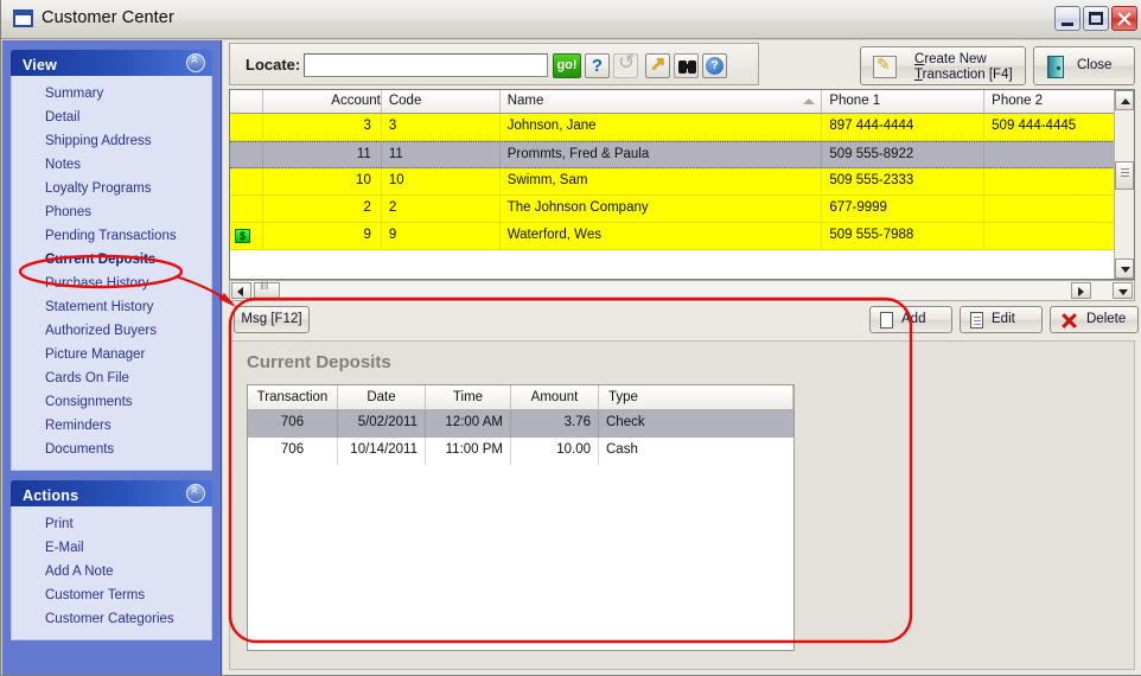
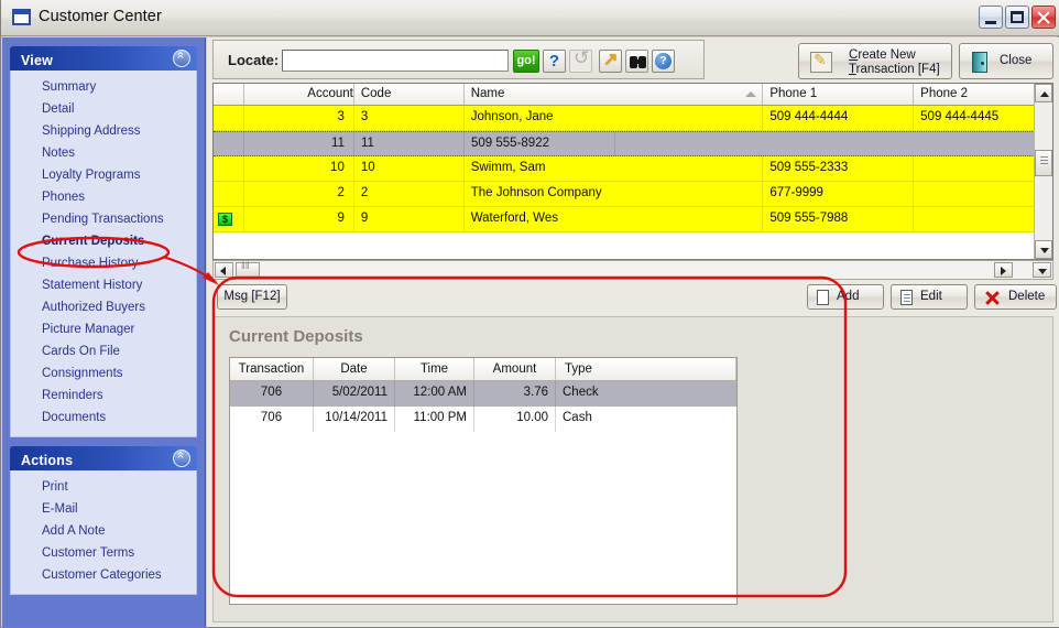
  Customer Center
  View
  Summary
  Detail
  Shipping Address
  Notes
  Loyalty Programs
  Phones
  Pending Transactions
  rrent Deposi
  rchase Histor
  Statement History
  Authorized Buyers
  Picture Manager
  Cards On File
  Consignments
  Reminders
  Documents
  Actions
  Print
  E-Mail
  Add A Note
  Customer Terms
  Customer Categories
  Locate:
  go!
  ?
  ?
  Create New
  Transaction [F4]
  Close
  Account
  Code
  Name
  Phone 1
  Phone 2
  3
  3
  Johnson, Jane
- 897 444-4444
+ 509 444-4444
  509 444-4445
  11
  11
- Prommts, Fred & Paula
  509 555-8922
  10
  10
  Swimm, Sam
  509 555-2333
  2
  2
  The Johnson Company
  677-9999
  $
  9
  9
  Waterford, Wes
  509 555-7988
  Msg [F12]
  Add
  Edit
  Delete
  Current Deposits
  Transaction
  Date
  Time
  Amount
  Type
  706
  5/02/2011
  12:00 AM
  3.76
  Check
  706
  10/14/2011
  11:00 PM
  10.00
  Cash
